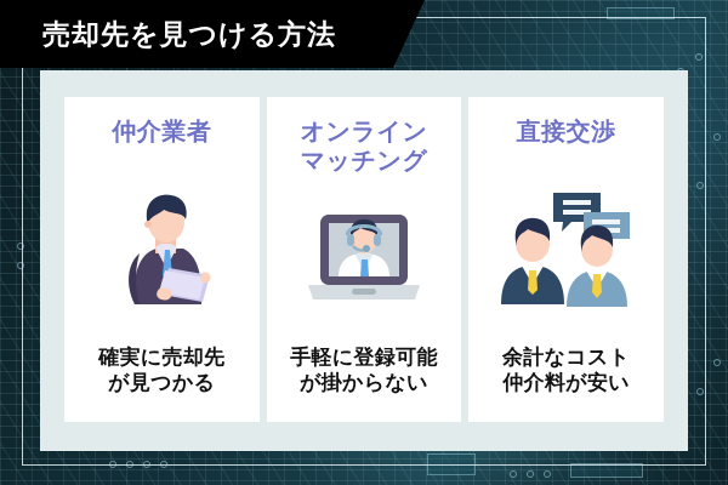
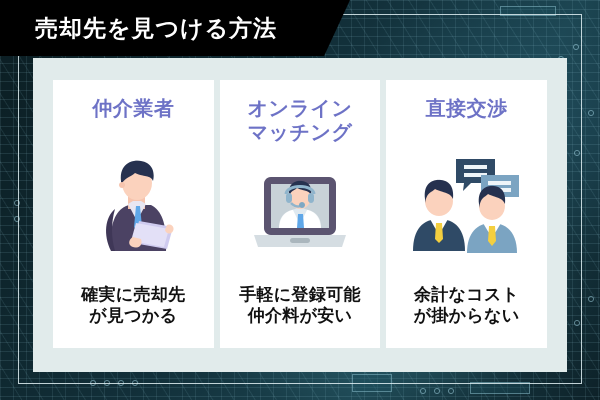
  売却先を見つける方法
  仲介業者
  確実に売却先
  が見つかる
  オンライン
  マッチング
  手軽に登録可能
- が掛からない
+ 仲介料が安い
  直接交渉
  余計なコスト
- 仲介料が安い
+ が掛からない
